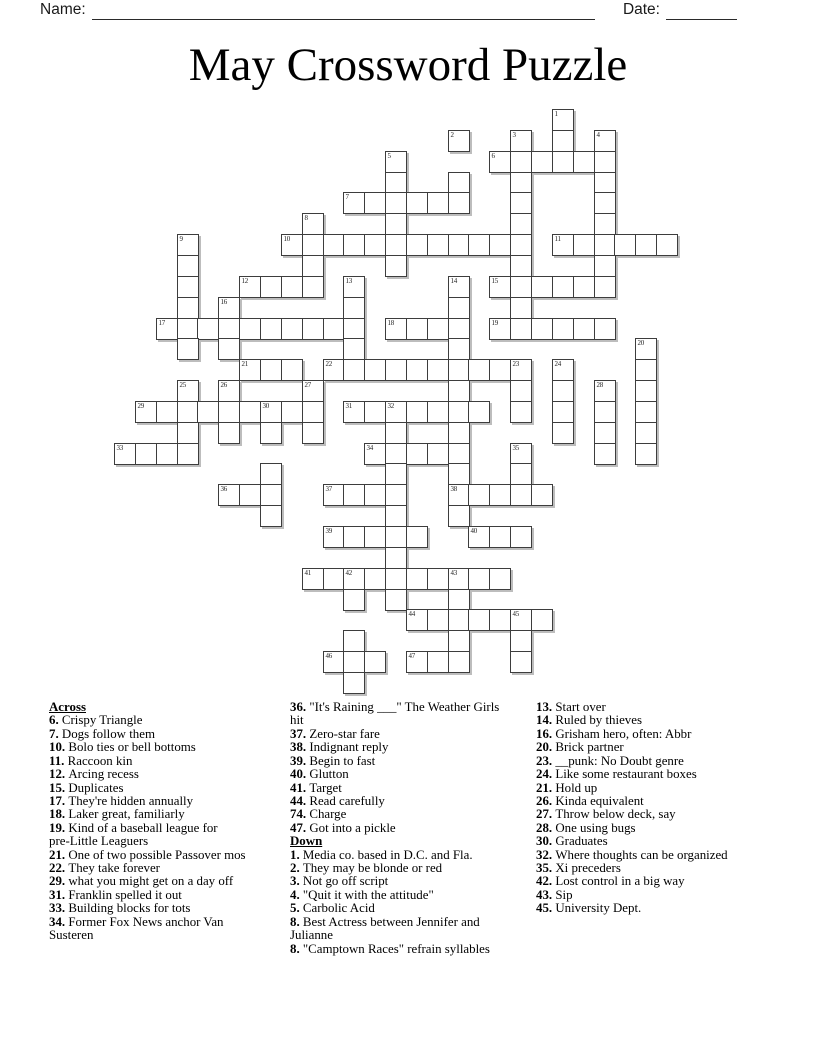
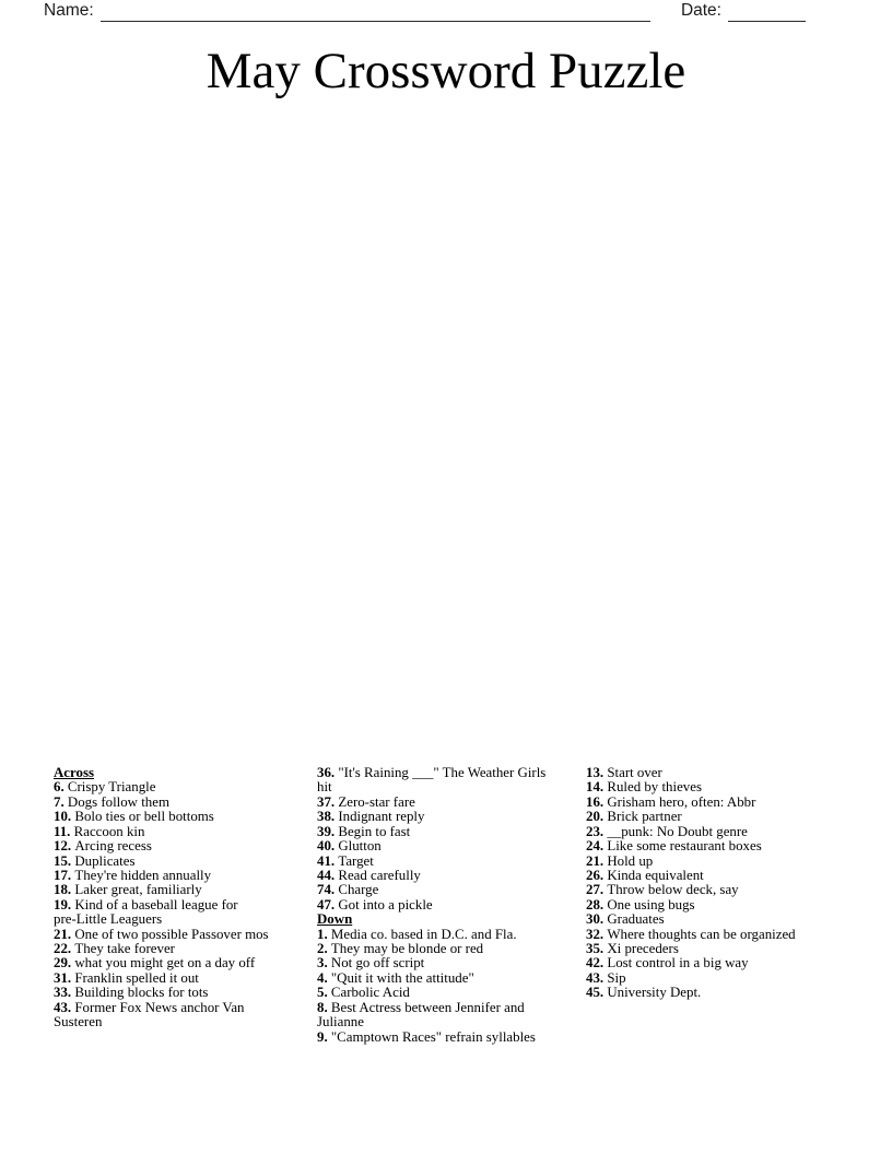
  Name:
  Date:
  May Crossword Puzzle
- 1
- 2
- 3
- 4
- 5
- 6
- 7
- 8
- 9
- 10
- 11
- 12
- 13
- 14
- 15
- 16
- 17
- 18
- 19
- 20
- 21
- 22
- 23
- 24
- 25
- 26
- 27
- 28
- 29
- 30
- 31
- 32
- 33
- 34
- 35
- 36
- 37
- 38
- 39
- 40
- 41
- 42
- 43
- 44
- 45
- 46
- 47
  Across
  6. Crispy Triangle
  7. Dogs follow them
  10. Bolo ties or bell bottoms
  11. Raccoon kin
  12. Arcing recess
  15. Duplicates
  17. They're hidden annually
  18. Laker great, familiarly
  19. Kind of a baseball league for
  pre-Little Leaguers
  21. One of two possible Passover mos
  22. They take forever
  29. what you might get on a day off
  31. Franklin spelled it out
  33. Building blocks for tots
- 34. Former Fox News anchor Van
+ 43. Former Fox News anchor Van
  Susteren
  36. "It's Raining ___" The Weather Girls
  hit
  37. Zero-star fare
  38. Indignant reply
  39. Begin to fast
  40. Glutton
  41. Target
  44. Read carefully
  74. Charge
  47. Got into a pickle
  Down
  1. Media co. based in D.C. and Fla.
  2. They may be blonde or red
  3. Not go off script
  4. "Quit it with the attitude"
  5. Carbolic Acid
  8. Best Actress between Jennifer and
  Julianne
- 8. "Camptown Races" refrain syllables
+ 9. "Camptown Races" refrain syllables
  13. Start over
  14. Ruled by thieves
  16. Grisham hero, often: Abbr
  20. Brick partner
  23. __punk: No Doubt genre
  24. Like some restaurant boxes
  21. Hold up
  26. Kinda equivalent
  27. Throw below deck, say
  28. One using bugs
  30. Graduates
  32. Where thoughts can be organized
  35. Xi preceders
  42. Lost control in a big way
  43. Sip
  45. University Dept.
